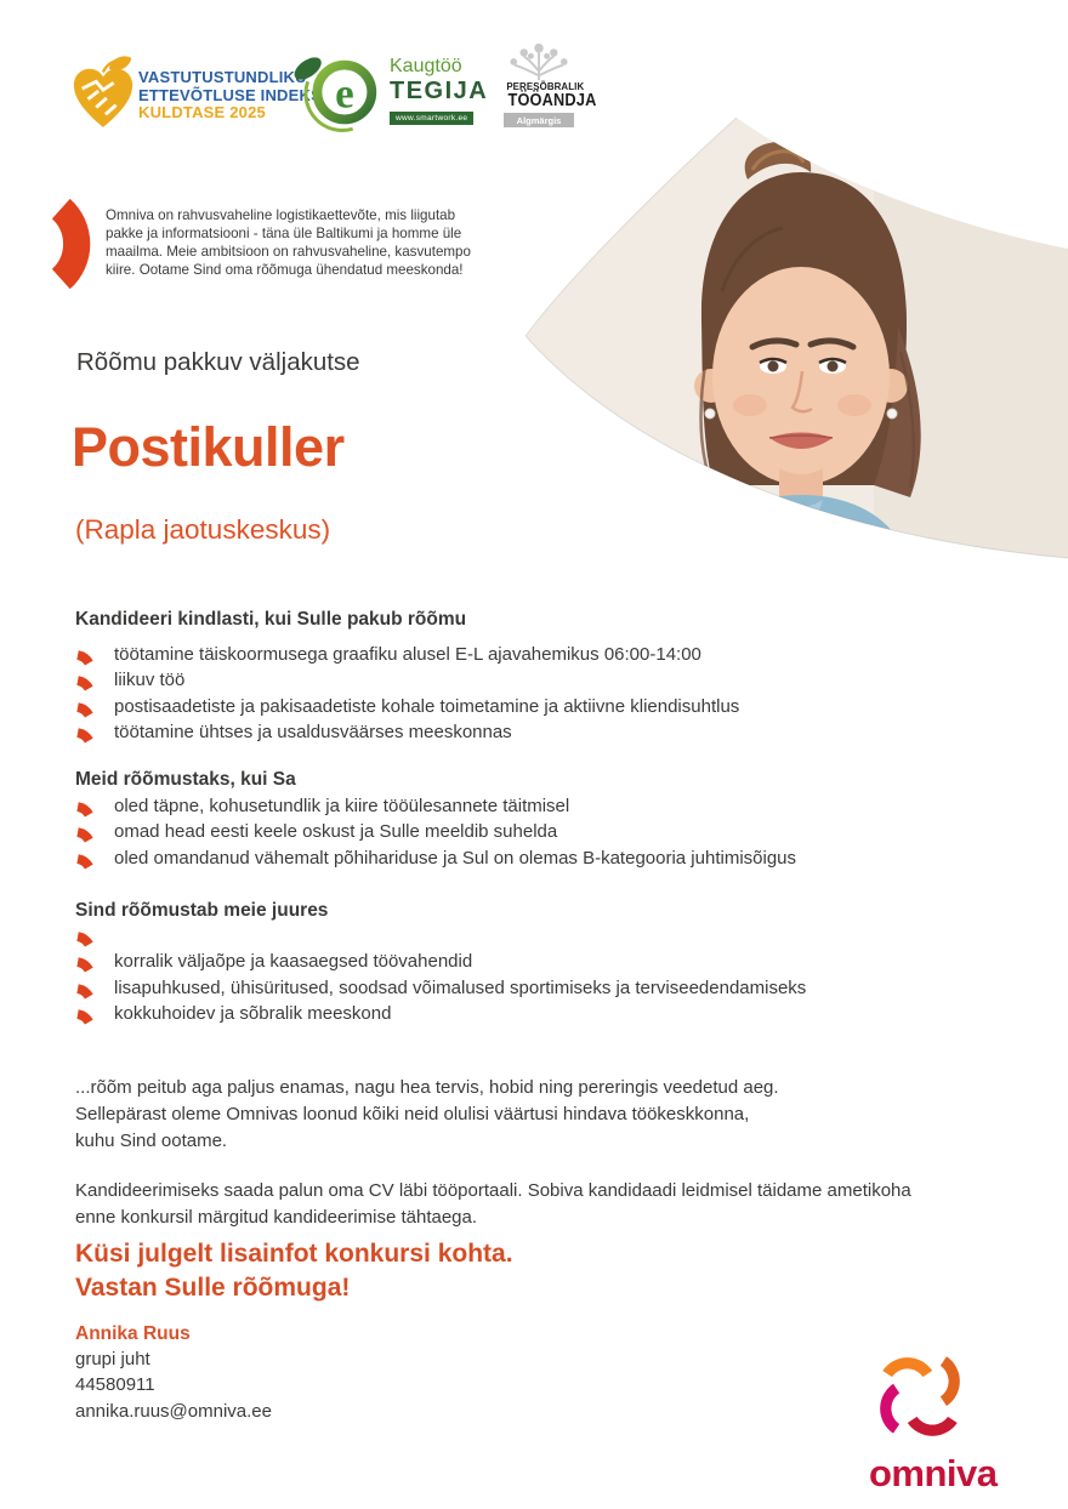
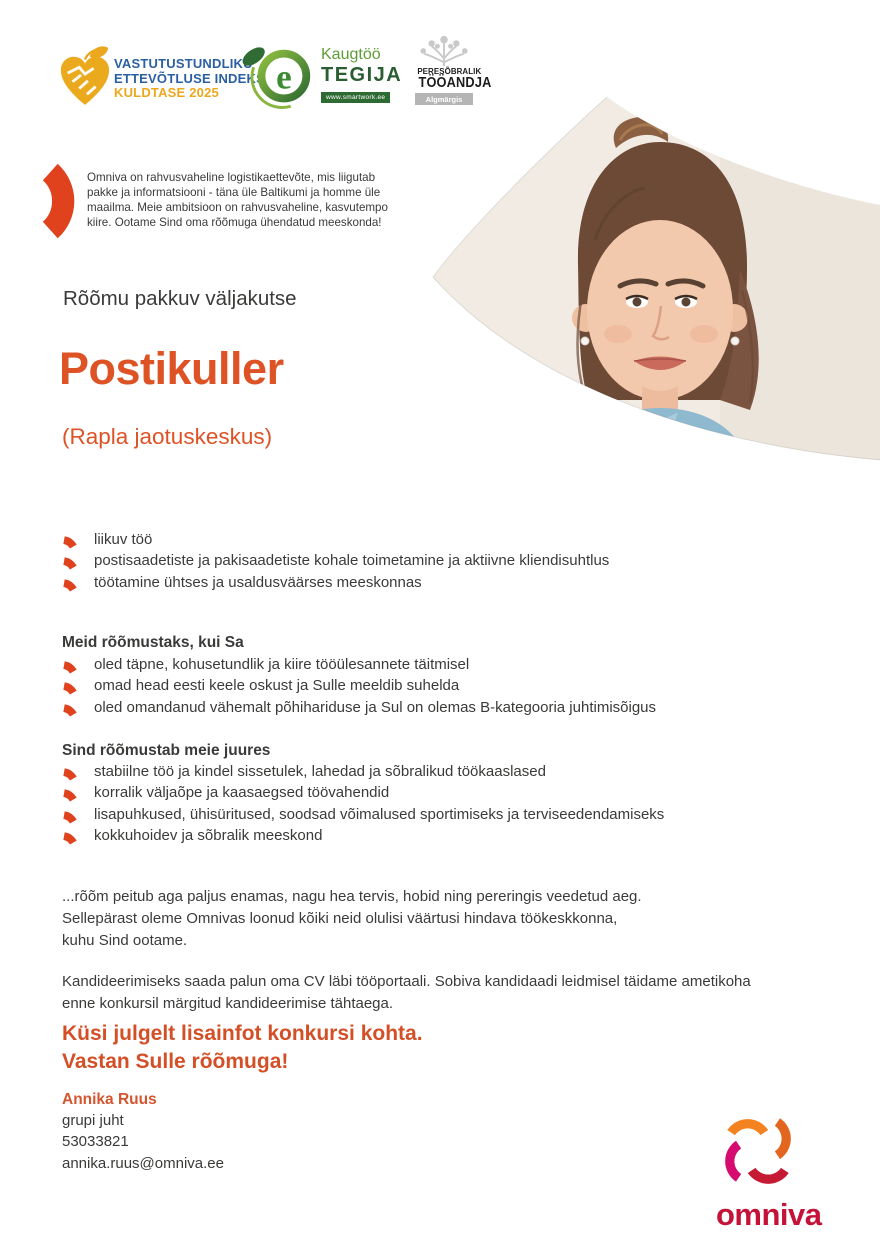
  VASTUTUSTUNDLIK
  ETTEVÕTLUSE INDE
  KULDTASE 2025
  e
  Kaugtöö
  TEGIJA
  PERESÕBRALIK
  TÖÖANDJA
  Algmärgis
  Omniva on rahvusvaheline logistikaettevõte, mis liigutab
  pakke ja informatsiooni - täna üle Baltikumi ja homme üle
  maailma. Meie ambitsioon on rahvusvaheline, kasvutempo
  kiire. Ootame Sind oma rõõmuga ühendatud meeskonda!
  Rõõmu pakkuv väljakutse
  Postikuller
  (Rapla jaotuskeskus)
- Kandideeri kindlasti, kui Sulle pakub rõõmu
- töötamine täiskoormusega graafiku alusel E-L ajavahemikus 06:00-14:00
  liikuv töö
  postisaadetiste ja pakisaadetiste kohale toimetamine ja aktiivne kliendisuhtlus
  töötamine ühtses ja usaldusväärses meeskonnas
  Meid rõõmustaks, kui Sa
  oled täpne, kohusetundlik ja kiire tööülesannete täitmisel
  omad head eesti keele oskust ja Sulle meeldib suhelda
  oled omandanud vähemalt põhihariduse ja Sul on olemas B-kategooria juhtimisõigus
  Sind rõõmustab meie juures
+ stabiilne töö ja kindel sissetulek, lahedad ja sõbralikud töökaaslased
  korralik väljaõpe ja kaasaegsed töövahendid
  lisapuhkused, ühisüritused, soodsad võimalused sportimiseks ja terviseedendamiseks
  kokkuhoidev ja sõbralik meeskond
  ...rõõm peitub aga paljus enamas, nagu hea tervis, hobid ning pereringis veedetud aeg.
  Sellepärast oleme Omnivas loonud kõiki neid olulisi väärtusi hindava töökeskkonna,
  kuhu Sind ootame.
  Kandideerimiseks saada palun oma CV läbi tööportaali. Sobiva kandidaadi leidmisel täidame ametikoha
  enne konkursil märgitud kandideerimise tähtaega.
  Küsi julgelt lisainfot konkursi kohta.
  Vastan Sulle rõõmuga!
  Annika Ruus
  grupi juht
- 44580911
+ 53033821
  annika.ruus@omniva.ee
  omniva
